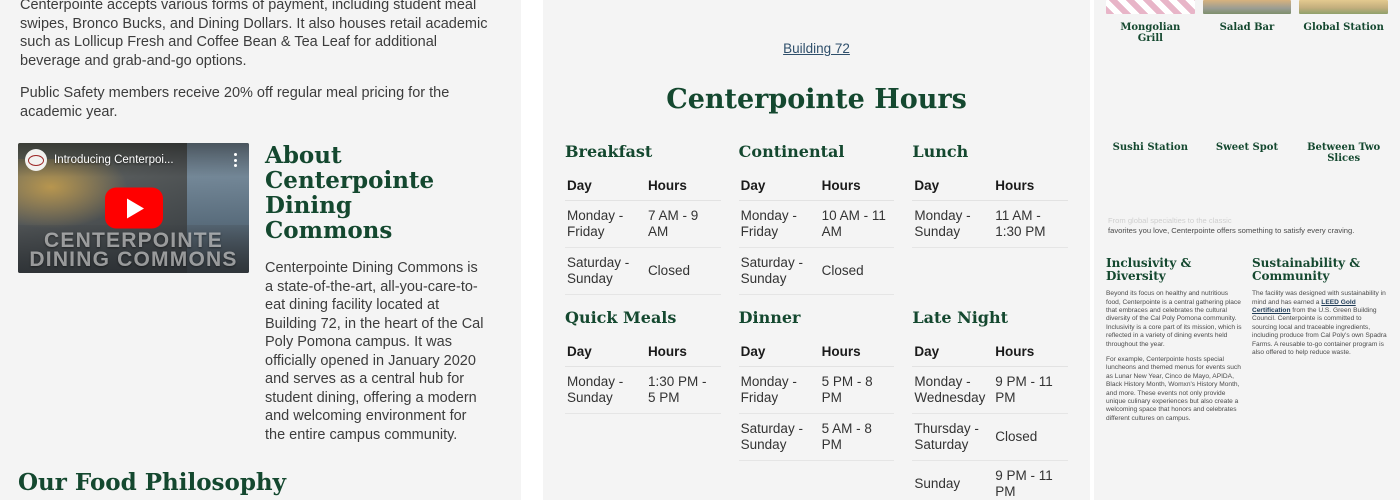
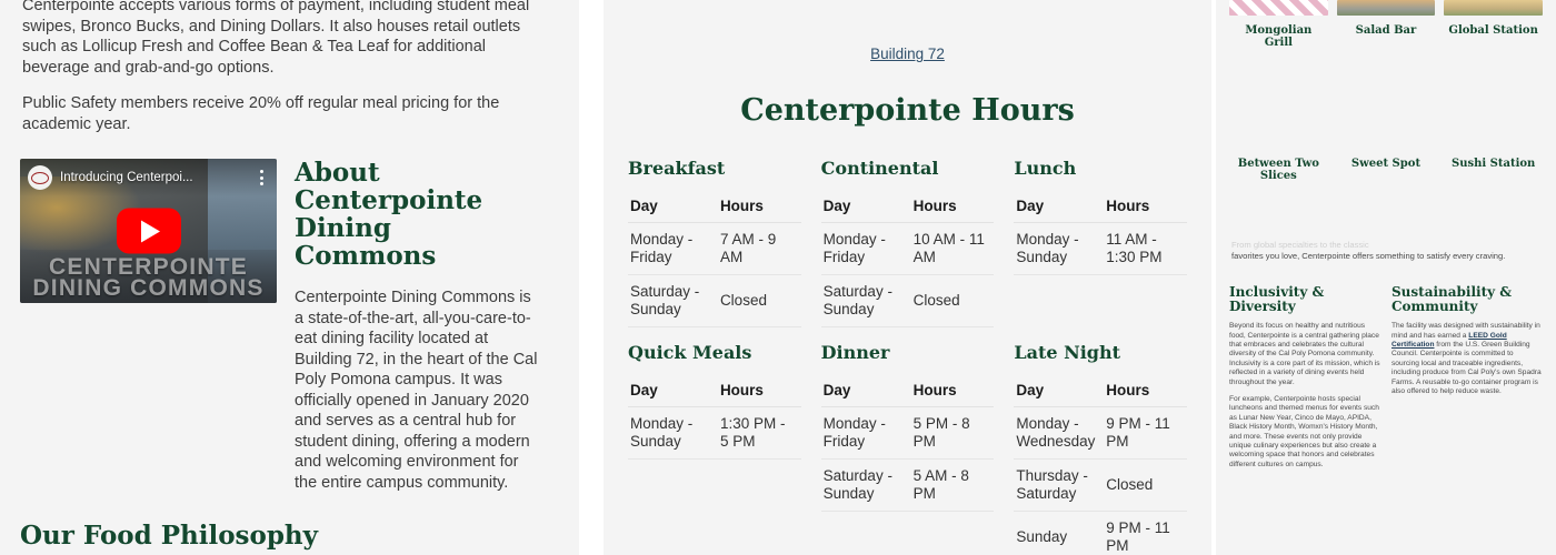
- Centerpointe accepts various forms of payment, including student meal swipes, Bronco Bucks, and Dining Dollars. It also houses retail academic such as Lollicup Fresh and Coffee Bean & Tea Leaf for additional beverage and grab-and-go options.
+ Centerpointe accepts various forms of payment, including student meal swipes, Bronco Bucks, and Dining Dollars. It also houses retail outlets such as Lollicup Fresh and Coffee Bean & Tea Leaf for additional beverage and grab-and-go options.
  Public Safety members receive 20% off regular meal pricing for the academic year.
  Introducing Centerpoi...
  CENTERPOINTE
  DINING COMMONS
  About Centerpointe Dining Commons
  Centerpointe Dining Commons is a state-of-the-art, all-you-care-to-eat dining facility located at Building 72, in the heart of the Cal Poly Pomona campus. It was officially opened in January 2020 and serves as a central hub for student dining, offering a modern and welcoming environment for the entire campus community.
  Our Food Philosophy
  Building 72
  Centerpointe Hours
  Breakfast
  Day	Hours
  Monday - Friday	7 AM - 9 AM
  Saturday - Sunday	Closed
  Continental
  Day	Hours
  Monday - Friday	10 AM - 11 AM
  Saturday - Sunday	Closed
  Lunch
  Day	Hours
  Monday - Sunday	11 AM - 1:30 PM
  Quick Meals
  Day	Hours
  Monday - Sunday	1:30 PM - 5 PM
  Dinner
  Day	Hours
  Monday - Friday	5 PM - 8 PM
  Saturday - Sunday	5 AM - 8 PM
  Late Night
  Day	Hours
  Monday - Wednesday	9 PM - 11 PM
  Thursday - Saturday	Closed
  Sunday	9 PM - 11 PM
  Mongolian Grill
  Salad Bar
  Global Station
- Sushi Station
+ Between Two Slices
  Sweet Spot
- Between Two Slices
+ Sushi Station
  From global specialties to the classic
  favorites you love, Centerpointe offers something to satisfy every craving.
  Inclusivity & Diversity
  Sustainability & Community
